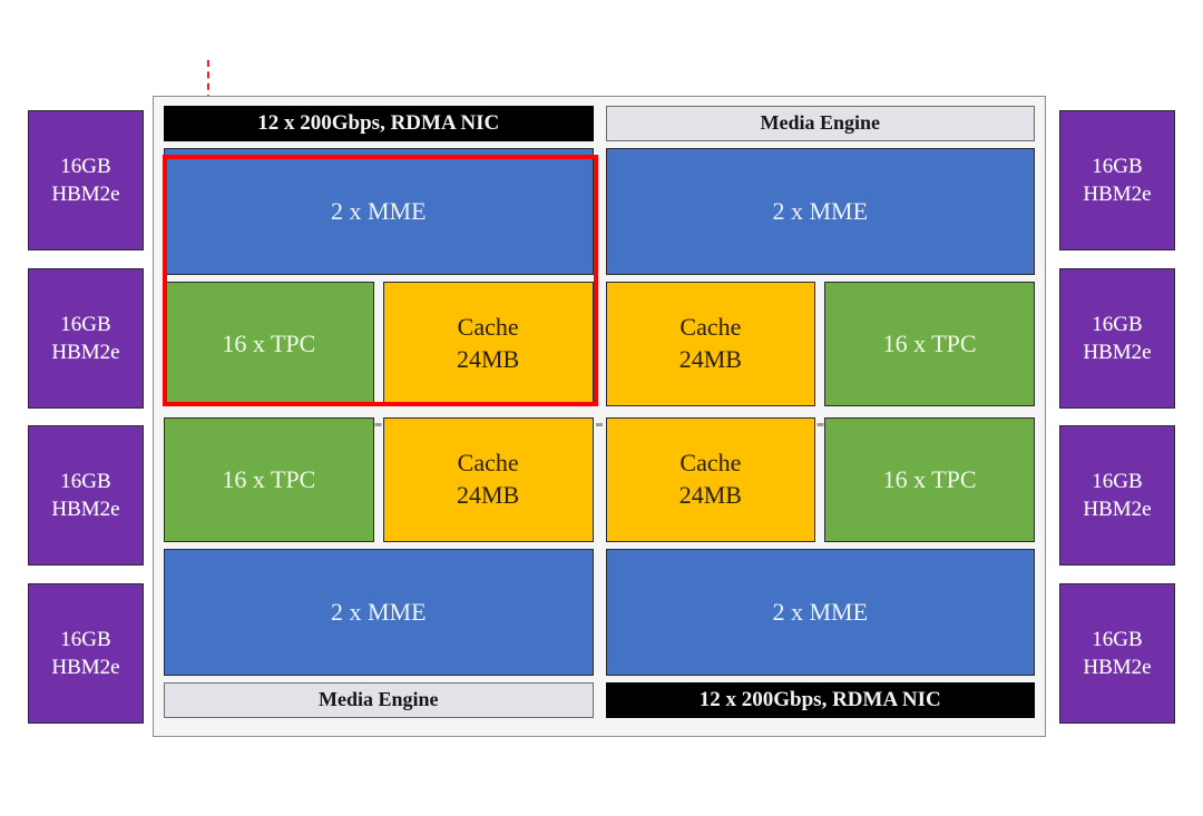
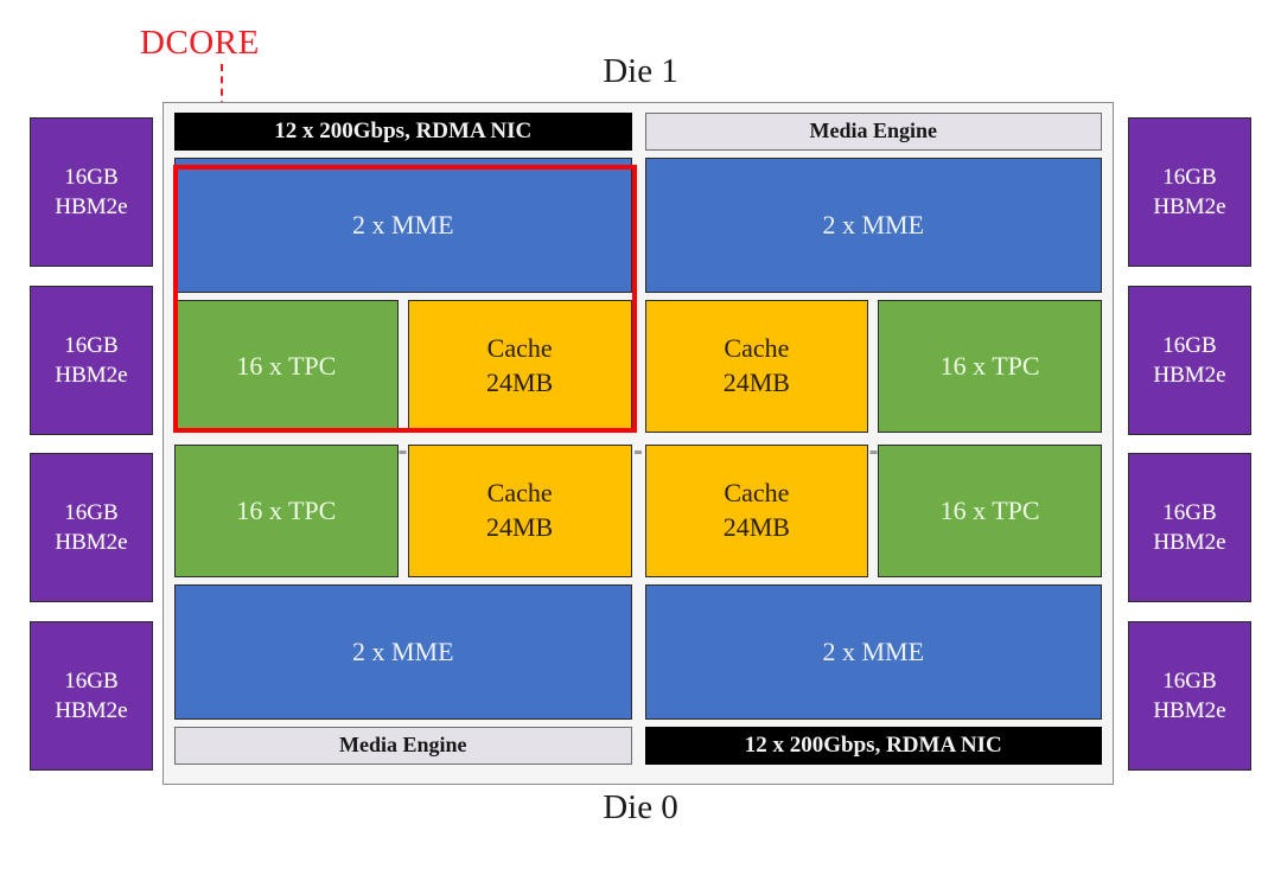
+ DCORE
+ Die 1
+ Die 0
  16GB
  HBM2e
  16GB
  HBM2e
  16GB
  HBM2e
  16GB
  HBM2e
  16GB
  HBM2e
  16GB
  HBM2e
  16GB
  HBM2e
  16GB
  HBM2e
  12 x 200Gbps, RDMA NIC
  2 x MME
  16 x TPC
  Cache
  24MB
  Media Engine
  2 x MME
  Cache
  24MB
  16 x TPC
  16 x TPC
  Cache
  24MB
  2 x MME
  Media Engine
  Cache
  24MB
  16 x TPC
  2 x MME
  12 x 200Gbps, RDMA NIC
